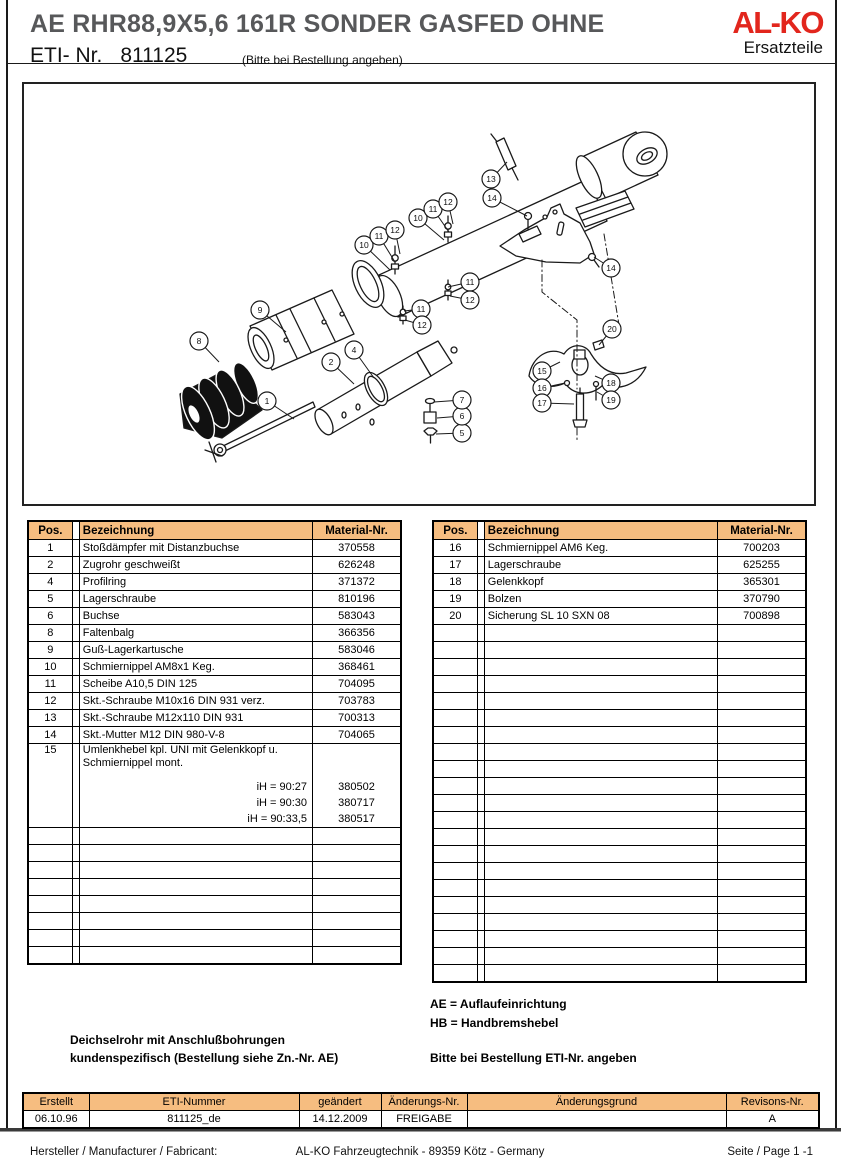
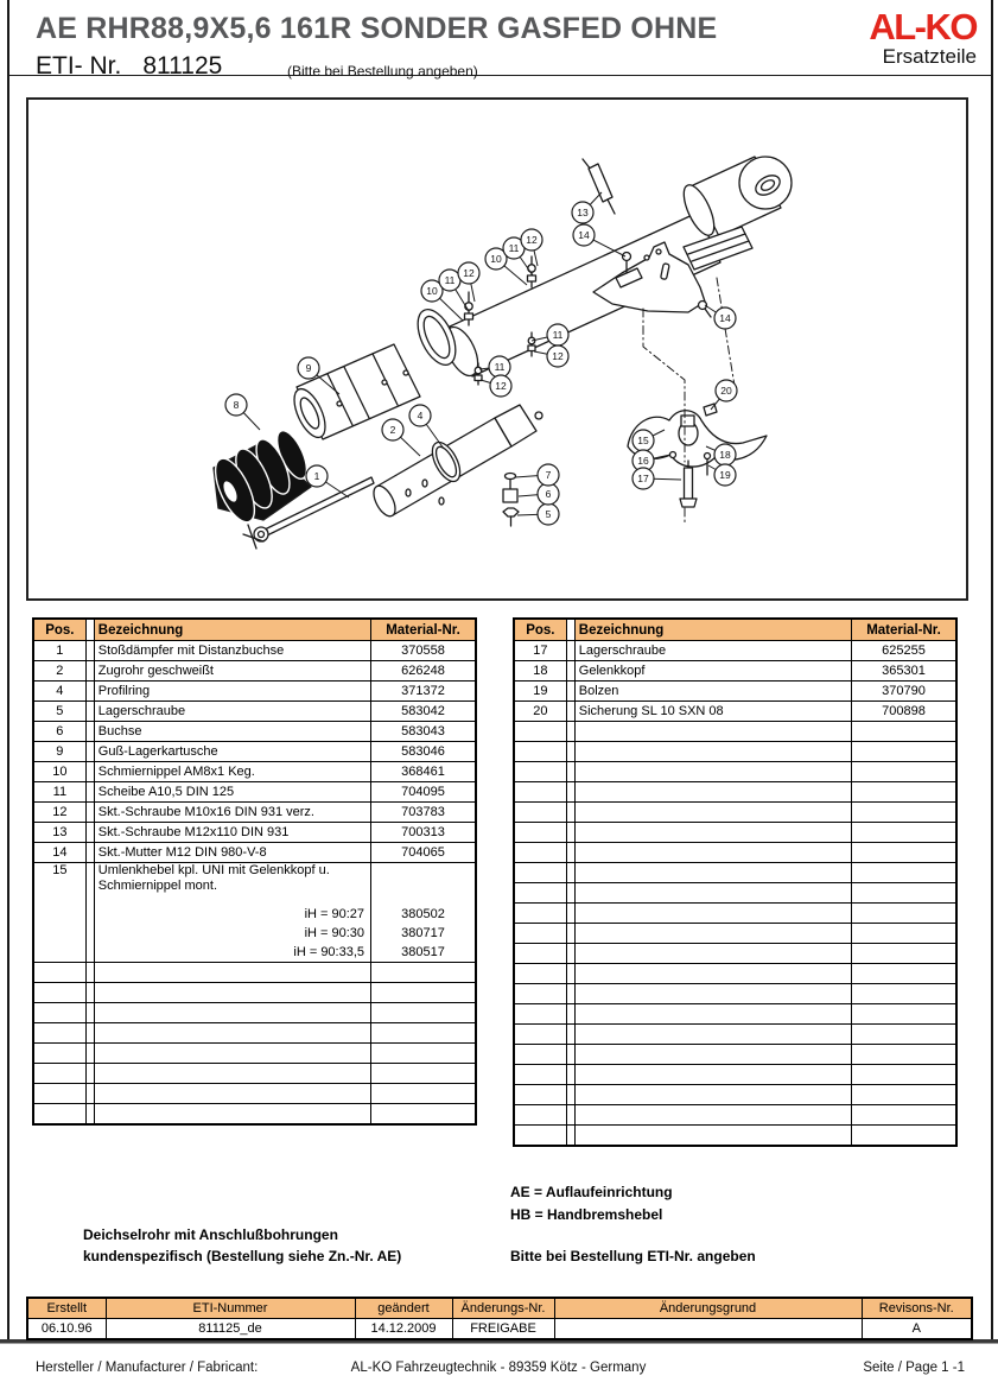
  AE RHR88,9X5,6 161R SONDER GASFED OHNE
  ETI- Nr. 811125
  (Bitte bei Bestellung angeben)
  AL-KO
  Ersatzteile
  1
  2
  4
  5
  6
  7
  8
  9
  10
  11
  12
  10
  11
  12
  11
  12
  11
  12
  13
  14
  14
  15
  16
  17
  18
  19
  20
  Pos.		Bezeichnung	Material-Nr.
  1		Stoßdämpfer mit Distanzbuchse	370558
  2		Zugrohr geschweißt	626248
  4		Profilring	371372
- 5		Lagerschraube	810196
+ 5		Lagerschraube	583042
  6		Buchse	583043
- 8		Faltenbalg	366356
  9		Guß-Lagerkartusche	583046
  10		Schmiernippel AM8x1 Keg.	368461
  11		Scheibe A10,5 DIN 125	704095
  12		Skt.-Schraube M10x16 DIN 931 verz.	703783
  13		Skt.-Schraube M12x110 DIN 931	700313
  14		Skt.-Mutter M12 DIN 980-V-8	704065
  15		Umlenkhebel kpl. UNI mit Gelenkkopf u.Schmiernippel mont.iH = 90:27iH = 90:30iH = 90:33,5	380502380717380517
  Pos.		Bezeichnung	Material-Nr.
- 16		Schmiernippel AM6 Keg.	700203
  17		Lagerschraube	625255
  18		Gelenkkopf	365301
  19		Bolzen	370790
  20		Sicherung SL 10 SXN 08	700898
  AE = Auflaufeinrichtung
  HB = Handbremshebel
  Deichselrohr mit Anschlußbohrungen
  kundenspezifisch (Bestellung siehe Zn.-Nr. AE)
  Bitte bei Bestellung ETI-Nr. angeben
  Erstellt	ETI-Nummer	geändert	Änderungs-Nr.	Änderungsgrund	Revisons-Nr.
  06.10.96	811125_de	14.12.2009	FREIGABE		A
  Hersteller / Manufacturer / Fabricant:
  AL-KO Fahrzeugtechnik - 89359 Kötz - Germany
  Seite / Page 1 -1
